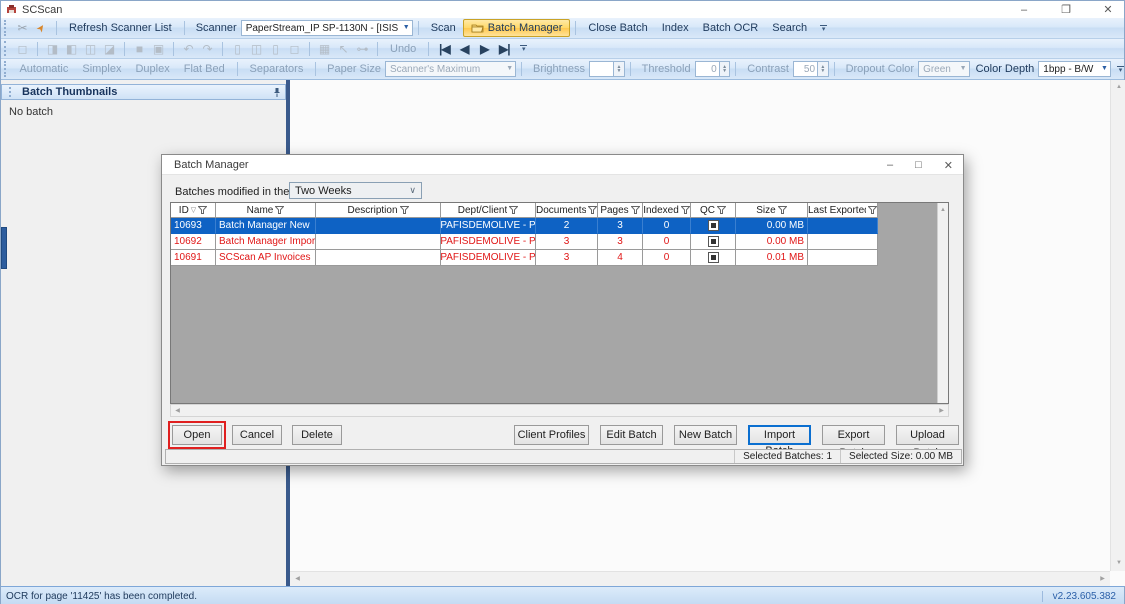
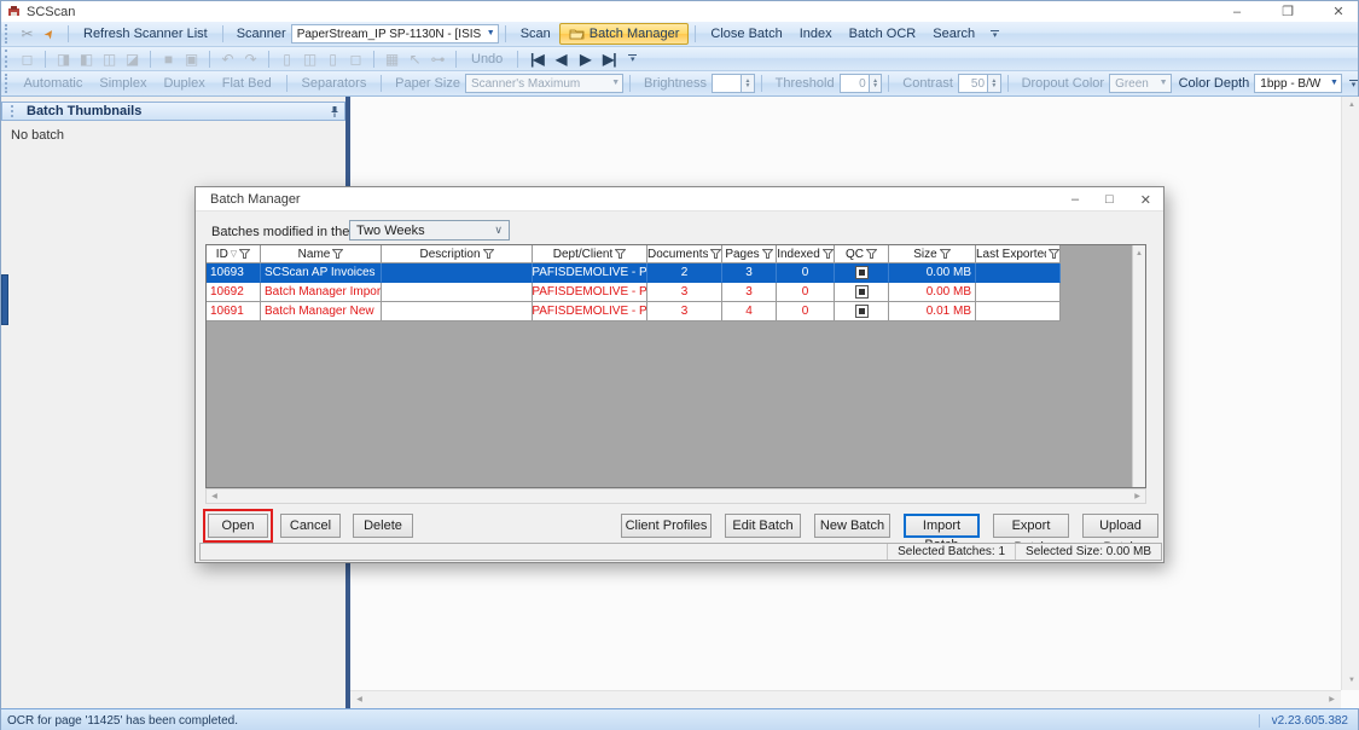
  SCScan
  –
  ❐
  ✕
  ✂
  Refresh Scanner List
  Scanner
  PaperStream_IP SP-1130N - [ISIS
  Scan
  Batch Manager
  Close Batch
  Index
  Batch OCR
  Search
  ◻
  ◨
  ◧
  ◫
  ◪
  ■
  ▣
  ↶
  ↷
  ▯
  ◫
  ▯
  ◻
  ▦
  ↖
  ⊶
  Undo
  |◀
  ◀
  ▶
  ▶|
  Automatic
  Simplex
  Duplex
  Flat Bed
  Separators
  Paper Size
  Scanner's Maximum
  Brightness
  Threshold
  0
  Contrast
  50
  Dropout Color
  Green
  Color Depth
  1bpp - B/W
  Batch Thumbnails
  No batch
  Batch Manager
  –
  □
  ✕
  Batches modified in the
  Two Weeks
  ∨
  ID
  Name
  Description
  Dept/Client
  Documents
  Pages
  Indexed
  QC
  Size
  Last Exporte
  10693
- Batch Manager New
+ SCScan AP Invoices
  PAFISDEMOLIVE - P
  2
  3
  0
  0.00 MB
  10692
  Batch Manager Impor
  PAFISDEMOLIVE - P
  3
  3
  0
  0.00 MB
  10691
- SCScan AP Invoices
+ Batch Manager New
  PAFISDEMOLIVE - P
  3
  4
  0
  0.01 MB
  Open
  Cancel
  Delete
  Client Profiles
  Edit Batch
  New Batch
  Selected Batches: 1
  Selected Size: 0.00 MB
  OCR for page '11425' has been completed.
  v2.23.605.382
